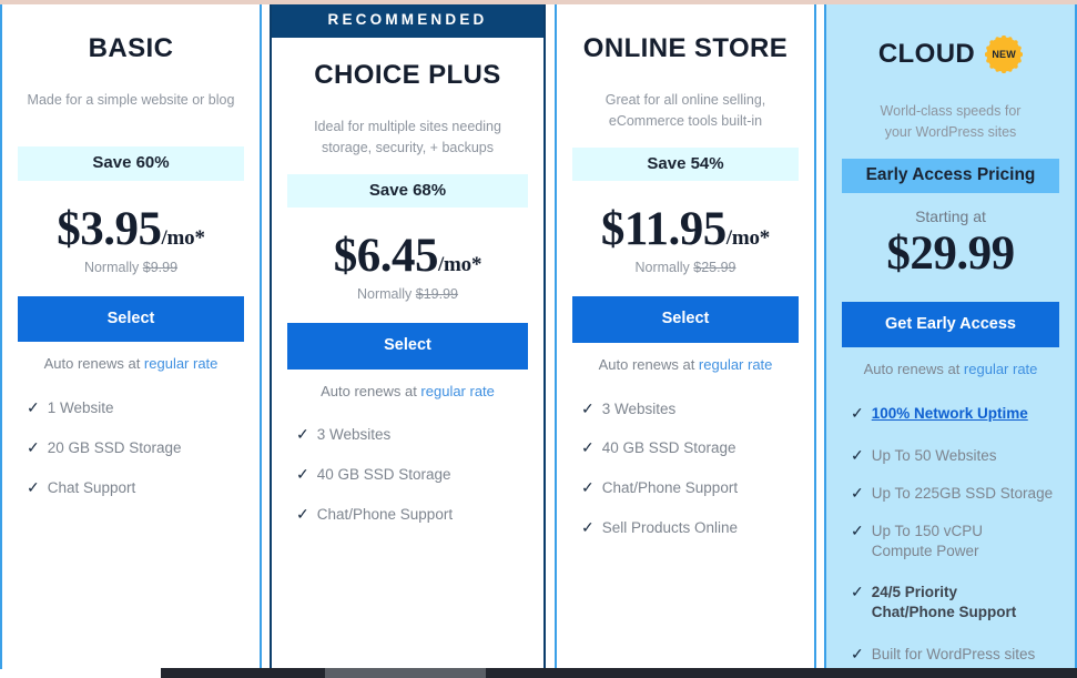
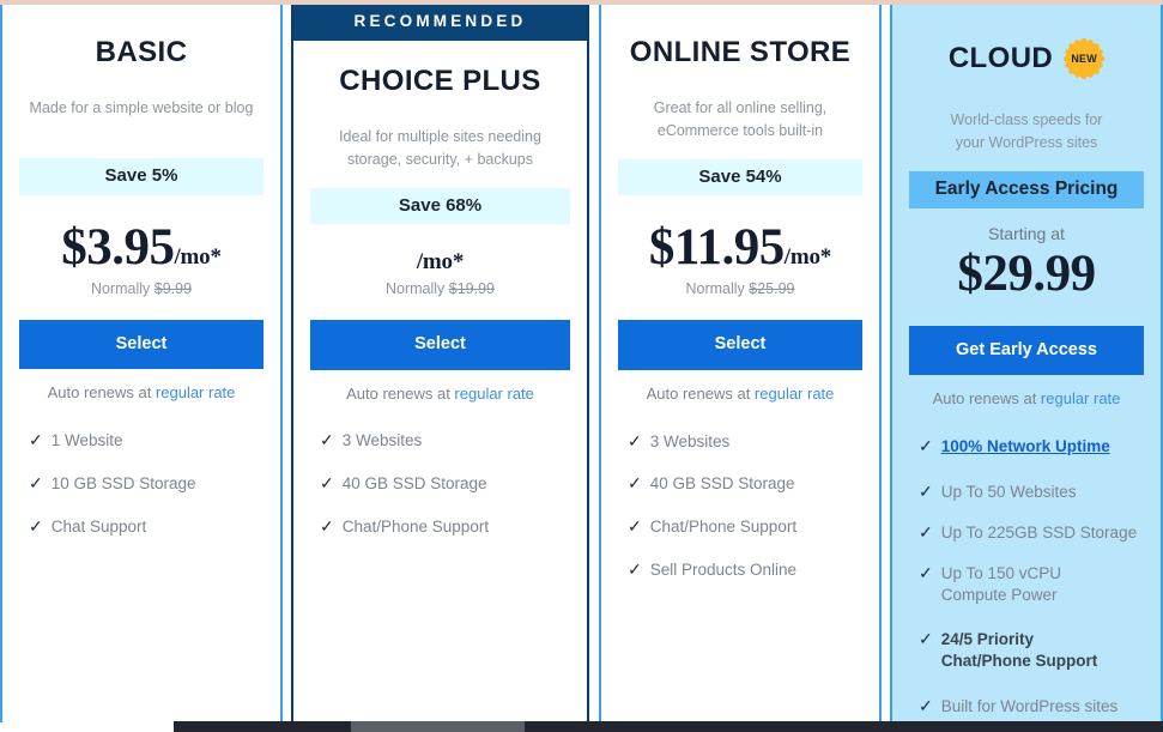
  BASIC
  Made for a simple website or blog
- Save 60%
+ Save 5%
  $3.95
  /mo*
  Normally $9.99
  Select
  Auto renews at regular rate
  ✓
  1 Website
  ✓
- 20 GB SSD Storage
+ 10 GB SSD Storage
  ✓
  Chat Support
  RECOMMENDED
  CHOICE PLUS
  Ideal for multiple sites needing
  storage, security, + backups
  Save 68%
- $6.45
  /mo*
  Normally $19.99
  Select
  Auto renews at regular rate
  ✓
  3 Websites
  ✓
  40 GB SSD Storage
  ✓
  Chat/Phone Support
  ONLINE STORE
  Great for all online selling,
  eCommerce tools built-in
  Save 54%
  $11.95
  /mo*
  Normally $25.99
  Select
  Auto renews at regular rate
  ✓
  3 Websites
  ✓
  40 GB SSD Storage
  ✓
  Chat/Phone Support
  ✓
  Sell Products Online
  CLOUD
  NEW
  World-class speeds for
  your WordPress sites
  Early Access Pricing
  Starting at
  $29.99
  Get Early Access
  Auto renews at regular rate
  ✓
  100% Network Uptime
  ✓
  Up To 50 Websites
  ✓
  Up To 225GB SSD Storage
  ✓
  Up To 150 vCPU
  Compute Power
  ✓
  24/5 Priority
  Chat/Phone Support
  ✓
  Built for WordPress sites
